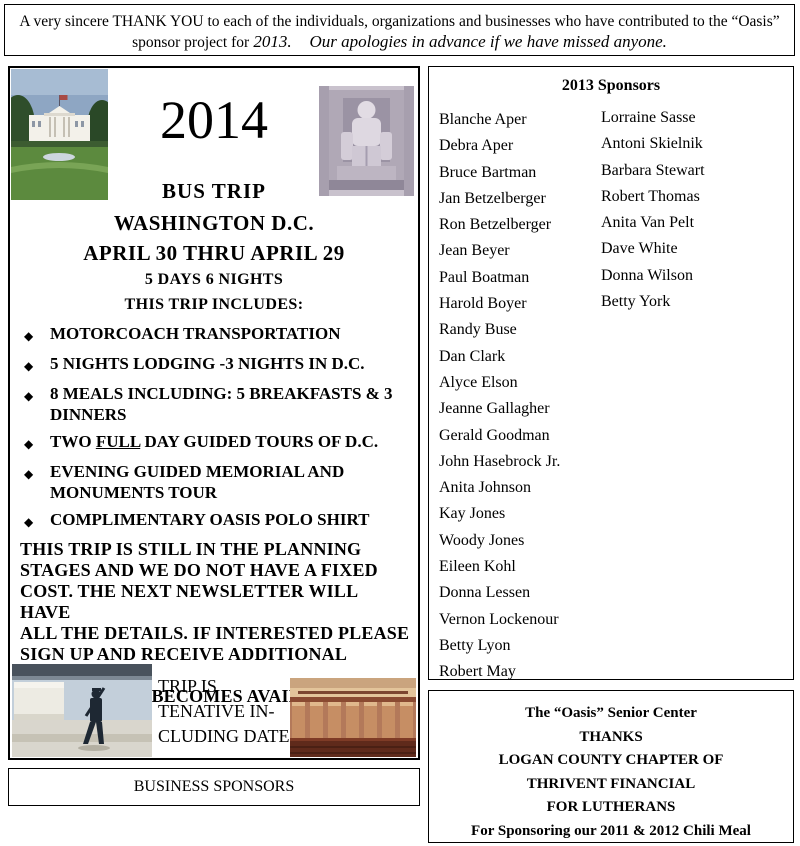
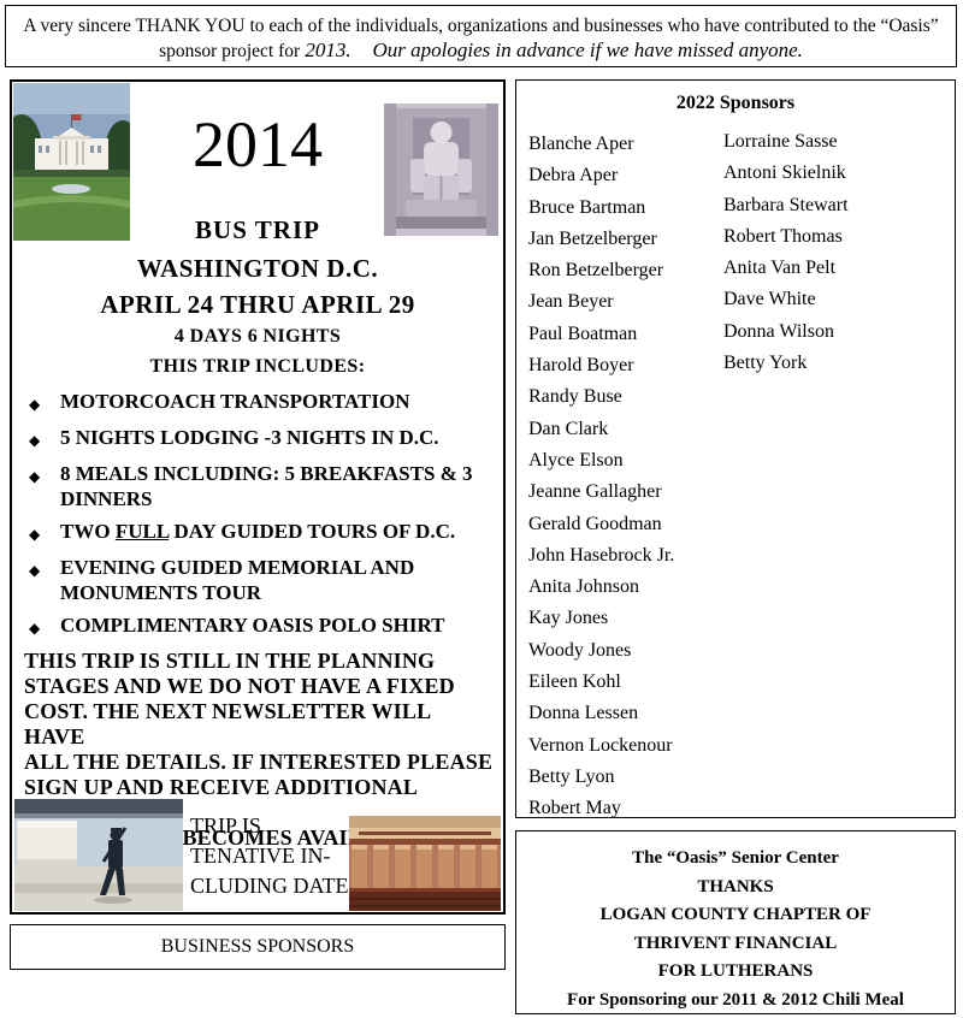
  A very sincere THANK YOU to each of the individuals, organizations and businesses who have contributed to the “Oasis”
  sponsor project for 2013. Our apologies in advance if we have missed anyone.
  2014
  BUS TRIP
  WASHINGTON D.C.
- APRIL 30 THRU APRIL 29
+ APRIL 24 THRU APRIL 29
- 5 DAYS 6 NIGHTS
+ 4 DAYS 6 NIGHTS
  THIS TRIP INCLUDES:
  ◆
  MOTORCOACH TRANSPORTATION
  ◆
  5 NIGHTS LODGING -3 NIGHTS IN D.C.
  ◆
  8 MEALS INCLUDING: 5 BREAKFASTS & 3
  DINNERS
  ◆
  TWO FULL DAY GUIDED TOURS OF D.C.
  ◆
  EVENING GUIDED MEMORIAL AND
  MONUMENTS TOUR
  ◆
  COMPLIMENTARY OASIS POLO SHIRT
  THIS TRIP IS STILL IN THE PLANNING
  STAGES AND WE DO NOT HAVE A FIXED
  COST. THE NEXT NEWSLETTER WILL HAVE
  ALL THE DETAILS. IF INTERESTED PLEASE
  SIGN UP AND RECEIVE ADDITIONAL
  TRIP IS
  TENATIVE IN-
  CLUDING DATE
  BUSINESS SPONSORS
- 2013 Sponsors
+ 2022 Sponsors
  Blanche Aper
  Debra Aper
  Bruce Bartman
  Jan Betzelberger
  Ron Betzelberger
  Jean Beyer
  Paul Boatman
  Harold Boyer
  Randy Buse
  Dan Clark
  Alyce Elson
  Jeanne Gallagher
  Gerald Goodman
  John Hasebrock Jr.
  Anita Johnson
  Kay Jones
  Woody Jones
  Eileen Kohl
  Donna Lessen
  Vernon Lockenour
  Betty Lyon
  Robert May
  Lorraine Sasse
  Antoni Skielnik
  Barbara Stewart
  Robert Thomas
  Anita Van Pelt
  Dave White
  Donna Wilson
  Betty York
  The “Oasis” Senior Center
  THANKS
  LOGAN COUNTY CHAPTER OF
  THRIVENT FINANCIAL
  FOR LUTHERANS
  For Sponsoring our 2011 & 2012 Chili Meal
